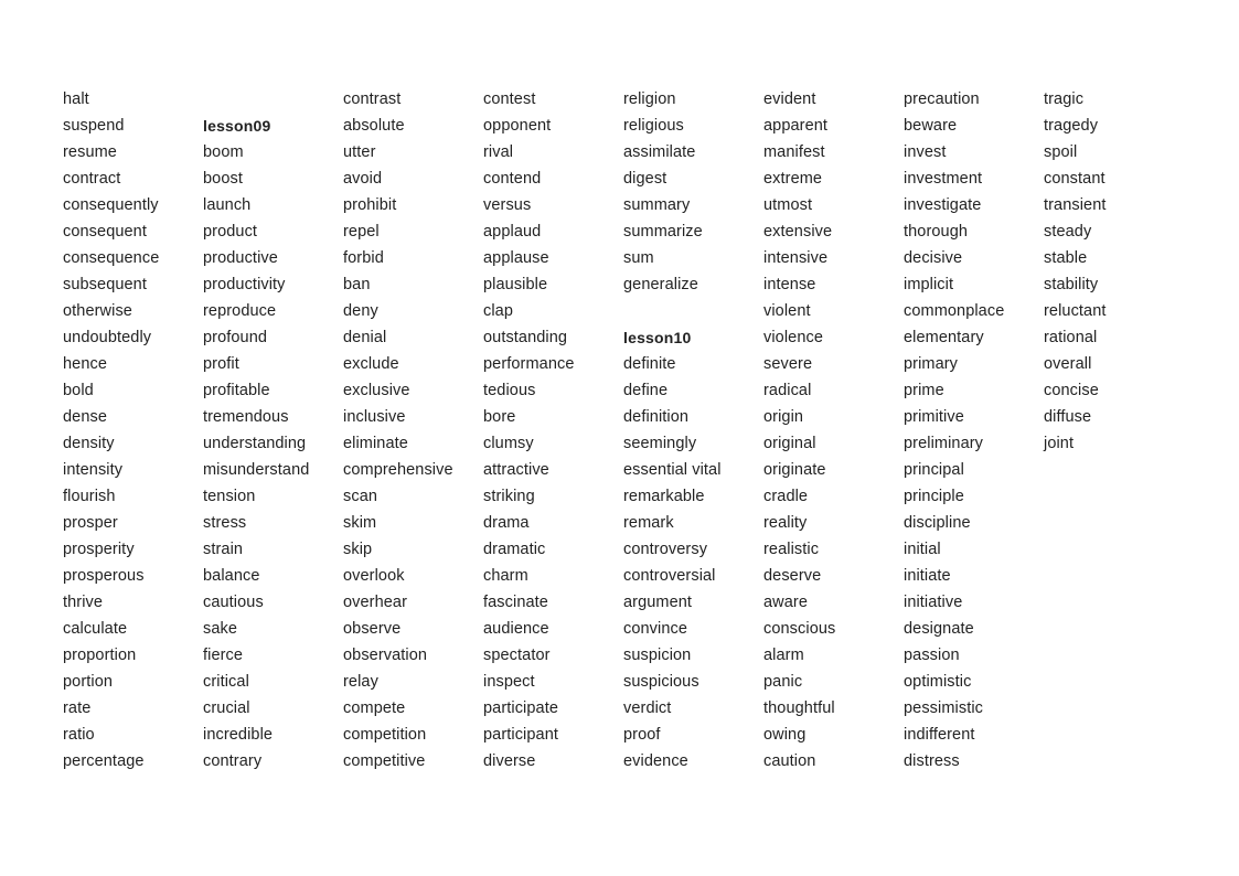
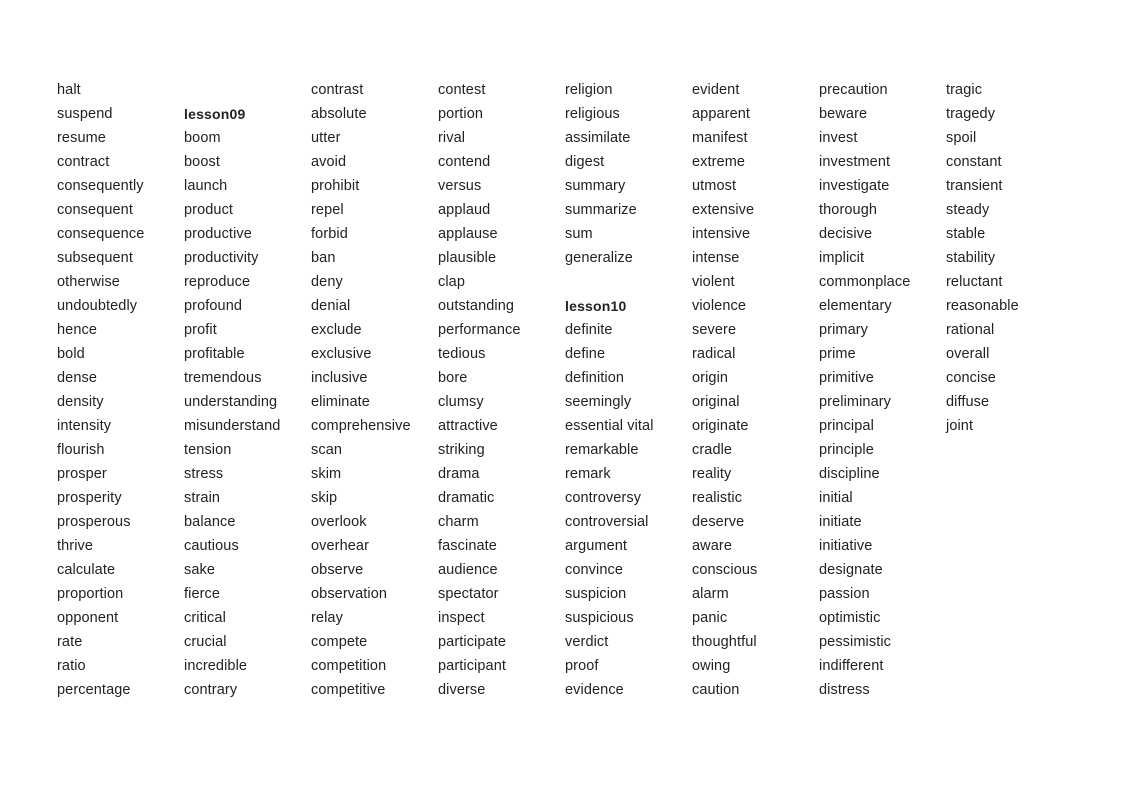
  halt
  suspend
  resume
  contract
  consequently
  consequent
  consequence
  subsequent
  otherwise
  undoubtedly
  hence
  bold
  dense
  density
  intensity
  flourish
  prosper
  prosperity
  prosperous
  thrive
  calculate
  proportion
- portion
+ opponent
  rate
  ratio
  percentage
  lesson09
  boom
  boost
  launch
  product
  productive
  productivity
  reproduce
  profound
  profit
  profitable
  tremendous
  understanding
  misunderstand
  tension
  stress
  strain
  balance
  cautious
  sake
  fierce
  critical
  crucial
  incredible
  contrary
  contrast
  absolute
  utter
  avoid
  prohibit
  repel
  forbid
  ban
  deny
  denial
  exclude
  exclusive
  inclusive
  eliminate
  comprehensive
  scan
  skim
  skip
  overlook
  overhear
  observe
  observation
  relay
  compete
  competition
  competitive
  contest
- opponent
+ portion
  rival
  contend
  versus
  applaud
  applause
  plausible
  clap
  outstanding
  performance
  tedious
  bore
  clumsy
  attractive
  striking
  drama
  dramatic
  charm
  fascinate
  audience
  spectator
  inspect
  participate
  participant
  diverse
  religion
  religious
  assimilate
  digest
  summary
  summarize
  sum
  generalize
  lesson10
  definite
  define
  definition
  seemingly
  essential vital
  remarkable
  remark
  controversy
  controversial
  argument
  convince
  suspicion
  suspicious
  verdict
  proof
  evidence
  evident
  apparent
  manifest
  extreme
  utmost
  extensive
  intensive
  intense
  violent
  violence
  severe
  radical
  origin
  original
  originate
  cradle
  reality
  realistic
  deserve
  aware
  conscious
  alarm
  panic
  thoughtful
  owing
  caution
  precaution
  beware
  invest
  investment
  investigate
  thorough
  decisive
  implicit
  commonplace
  elementary
  primary
  prime
  primitive
  preliminary
  principal
  principle
  discipline
  initial
  initiate
  initiative
  designate
  passion
  optimistic
  pessimistic
  indifferent
  distress
  tragic
  tragedy
  spoil
  constant
  transient
  steady
  stable
  stability
  reluctant
+ reasonable
  rational
  overall
  concise
  diffuse
  joint
